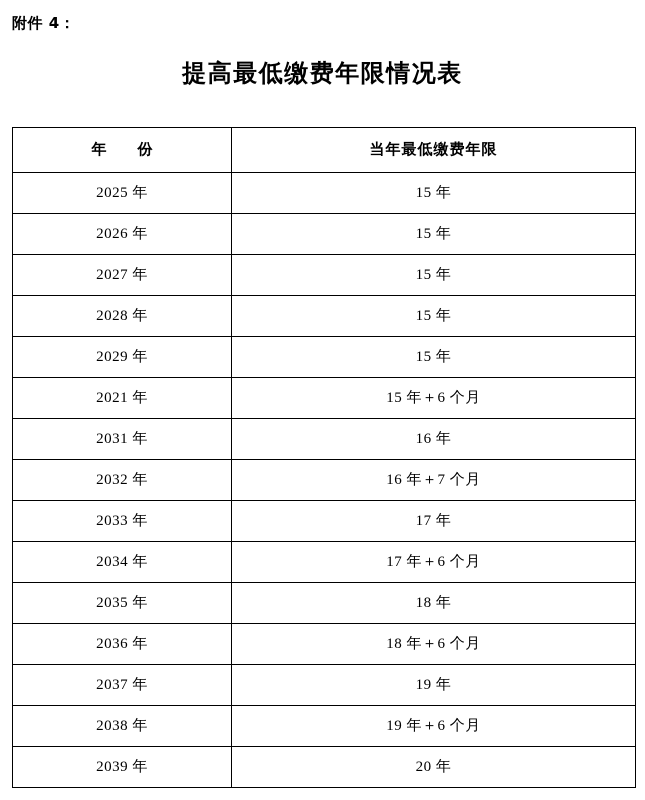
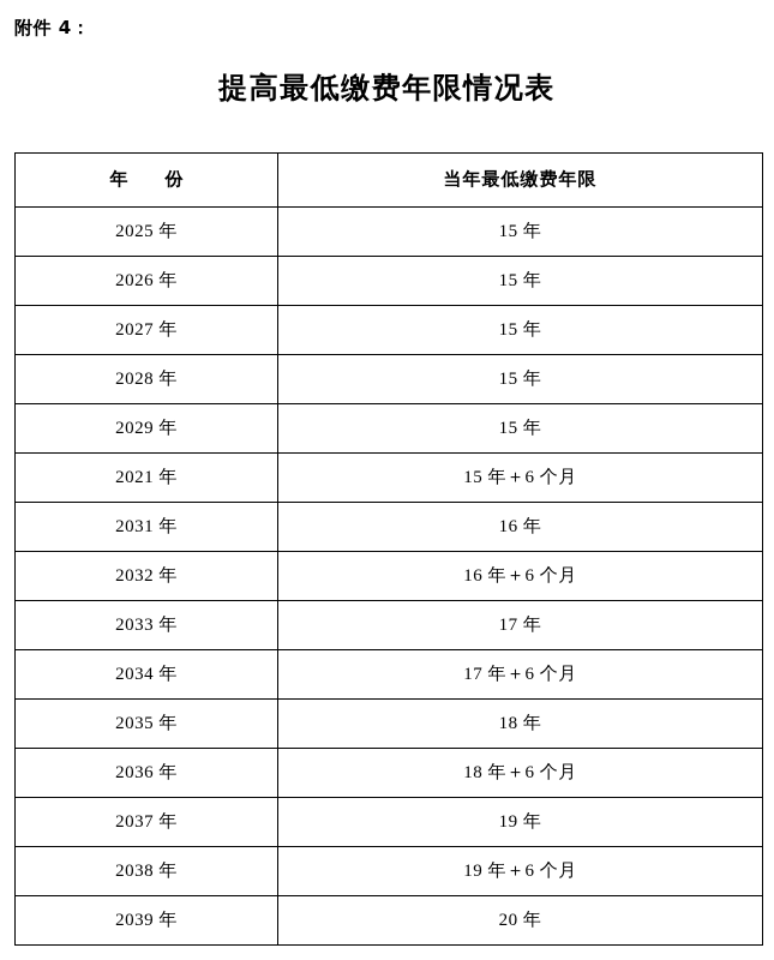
  附件 4：
  提高最低缴费年限情况表
  年 份	当年最低缴费年限
  2025 年	15 年
  2026 年	15 年
  2027 年	15 年
  2028 年	15 年
  2029 年	15 年
  2021 年	15 年＋6 个月
  2031 年	16 年
- 2032 年	16 年＋7 个月
+ 2032 年	16 年＋6 个月
  2033 年	17 年
  2034 年	17 年＋6 个月
  2035 年	18 年
  2036 年	18 年＋6 个月
  2037 年	19 年
  2038 年	19 年＋6 个月
  2039 年	20 年
